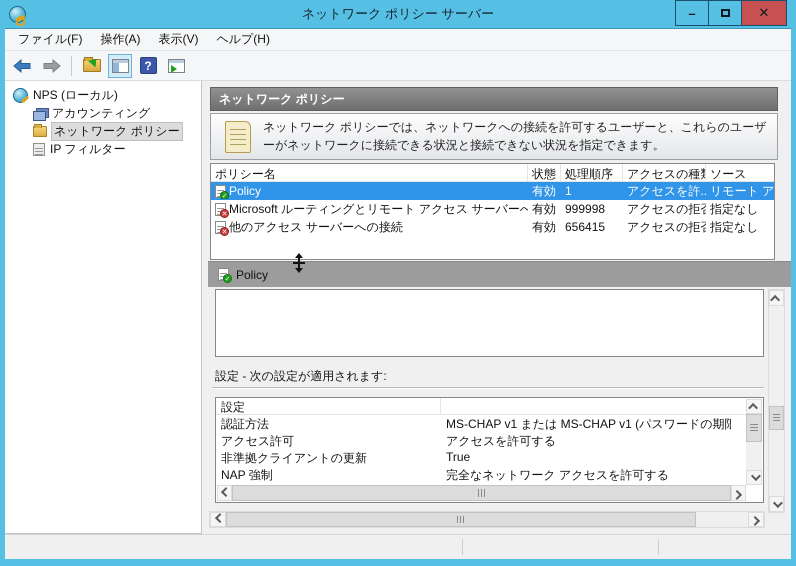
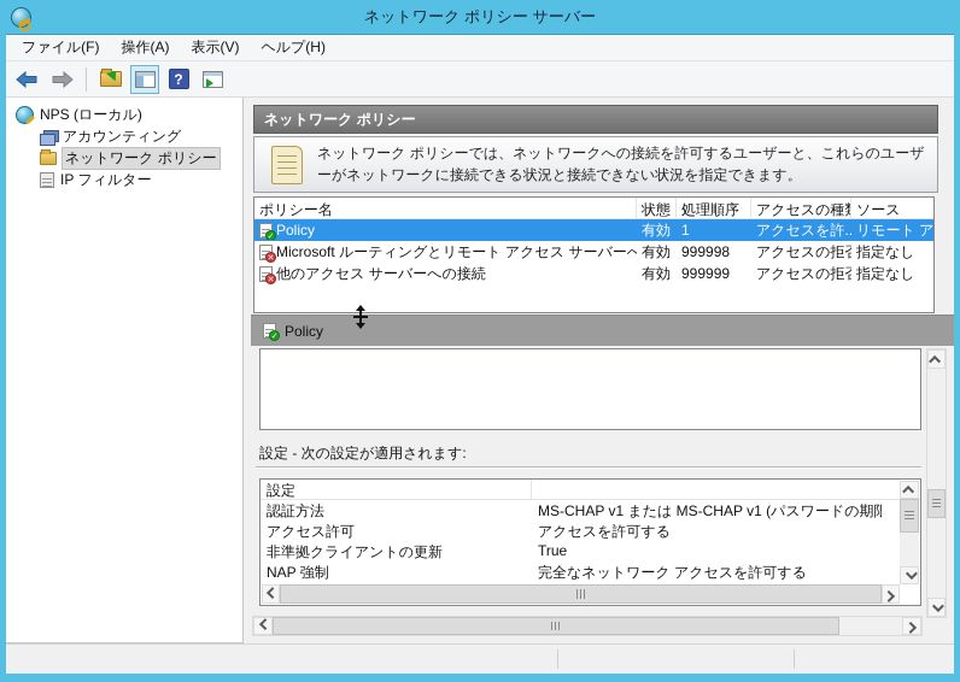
  ネットワーク ポリシー サーバー
- –
- ✕
  ファイル(F)
  操作(A)
  表示(V)
  ヘルプ(H)
  ?
  NPS (ローカル)
  アカウンティング
  ネットワーク ポリシー
  IP フィルター
  ネットワーク ポリシー
  ネットワーク ポリシーでは、ネットワークへの接続を許可するユーザーと、これらのユーザーがネットワークに接続できる状況と接続できない状況を指定できます。
  ポリシー名
  状態
  処理順序
  アクセスの種
  ソース
  Policy
  有効
  1
  アクセスを許..
  Microsoft ルーティングとリモート アクセス サーバーへ
  有効
  999998
  アクセスの拒
  指定なし
  他のアクセス サーバーへの接続
  有効
- 656415
+ 999999
  アクセスの拒
  指定なし
  Policy
  設定 - 次の設定が適用されます:
  設定
  認証方法
  MS-CHAP v1 または MS-CHAP v1 (パスワードの期限
  アクセス許可
  アクセスを許可する
  非準拠クライアントの更新
  True
  NAP 強制
  完全なネットワーク アクセスを許可する
